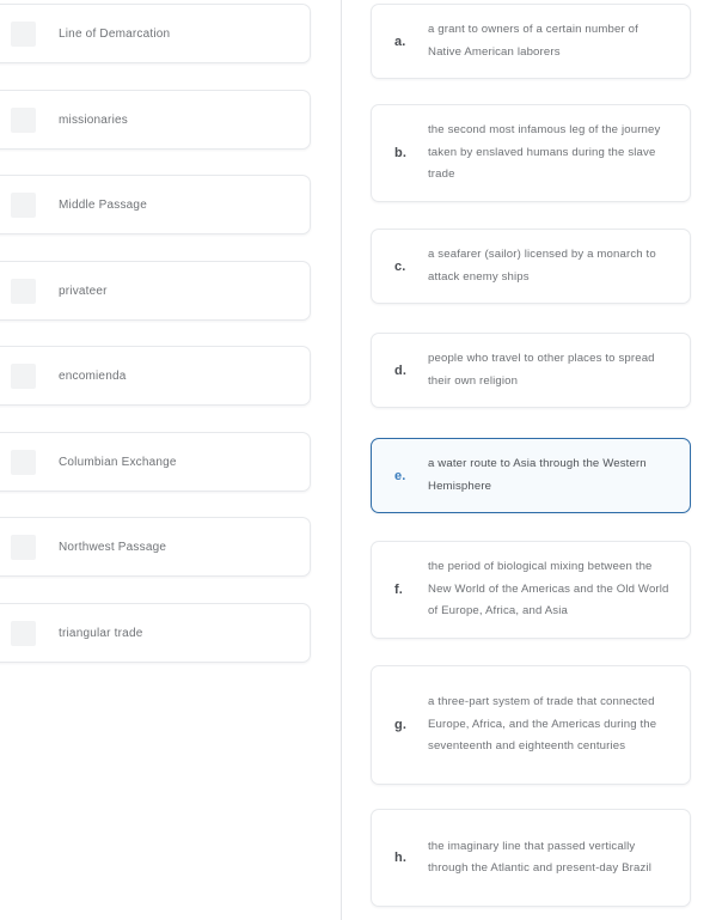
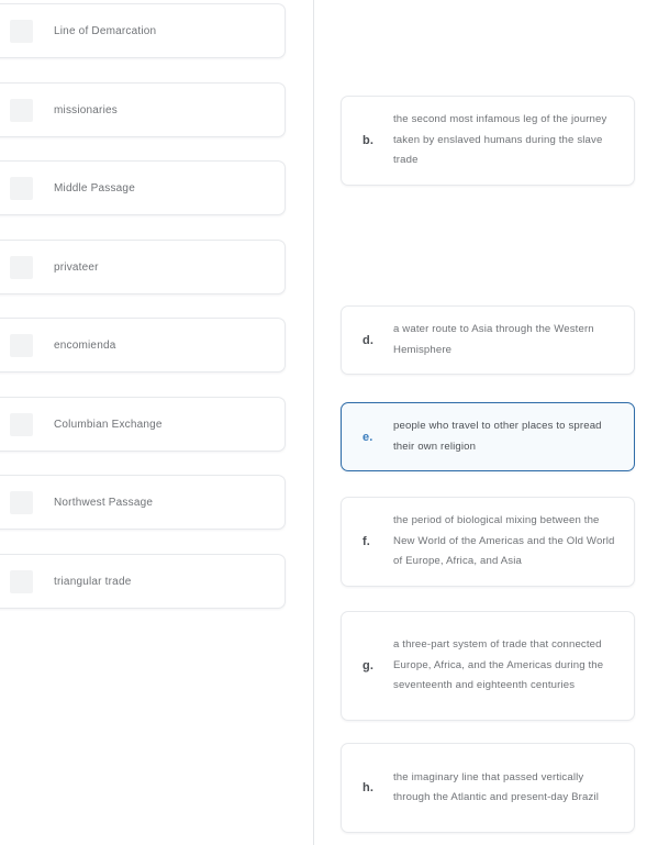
  Line of Demarcation
  missionaries
  Middle Passage
  privateer
  encomienda
  Columbian Exchange
  Northwest Passage
  triangular trade
- a.
- a grant to owners of a certain number of Native American laborers
  b.
  the second most infamous leg of the journey taken by enslaved humans during the slave trade
- c.
- a seafarer (sailor) licensed by a monarch to attack enemy ships
  d.
- people who travel to other places to spread their own religion
+ a water route to Asia through the Western Hemisphere
  e.
- a water route to Asia through the Western Hemisphere
+ people who travel to other places to spread their own religion
  f.
  the period of biological mixing between the New World of the Americas and the Old World of Europe, Africa, and Asia
  g.
  a three-part system of trade that connected Europe, Africa, and the Americas during the seventeenth and eighteenth centuries
  h.
  the imaginary line that passed vertically through the Atlantic and present-day Brazil
